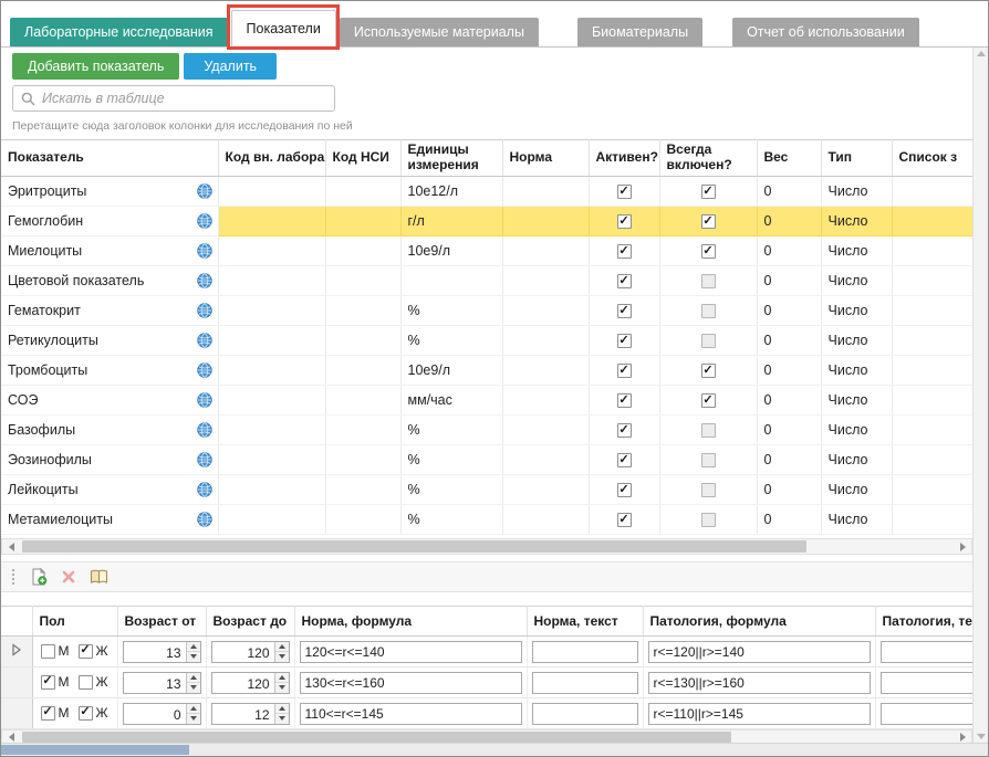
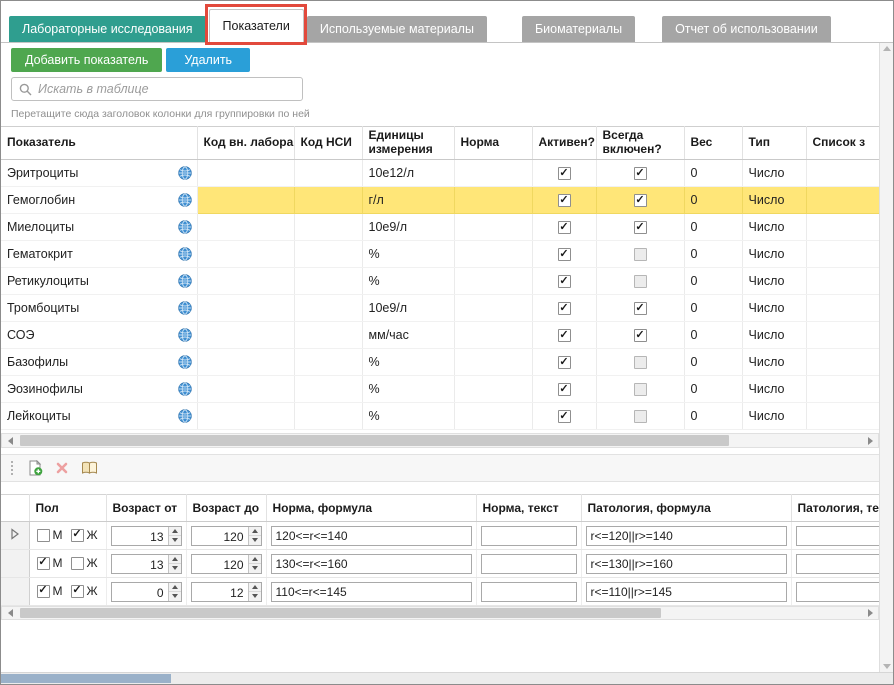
  Лабораторные исследования
  Показатели
  Используемые материалы
  Биоматериалы
  Отчет об использовании
  Добавить показатель
  Удалить
  Искать в таблице
- Перетащите сюда заголовок колонки для исследования по ней
+ Перетащите сюда заголовок колонки для группировки по ней
  Показатель	Код вн. лабора	Код НСИ	Единицы измерения	Норма	Активен?	Всегда включен?	Вес	Тип	Список з
  Эритроциты			10е12/л				0	Число
  Гемоглобин			г/л				0	Число
  Миелоциты			10е9/л				0	Число
- Цветовой показатель							0	Число
  Гематокрит			%				0	Число
  Ретикулоциты			%				0	Число
  Тромбоциты			10е9/л				0	Число
  СОЭ			мм/час				0	Число
  Базофилы			%				0	Число
  Эозинофилы			%				0	Число
  Лейкоциты			%				0	Число
- Метамиелоциты			%				0	Число
  	Пол	Возраст от	Возраст до	Норма, формула	Норма, текст	Патология, формула	Патология, те
  	М Ж	13	120	120<=r<=140		r<=120||r>=140
  	М Ж	13	120	130<=r<=160		r<=130||r>=160
  	М Ж	0	12	110<=r<=145		r<=110||r>=145
